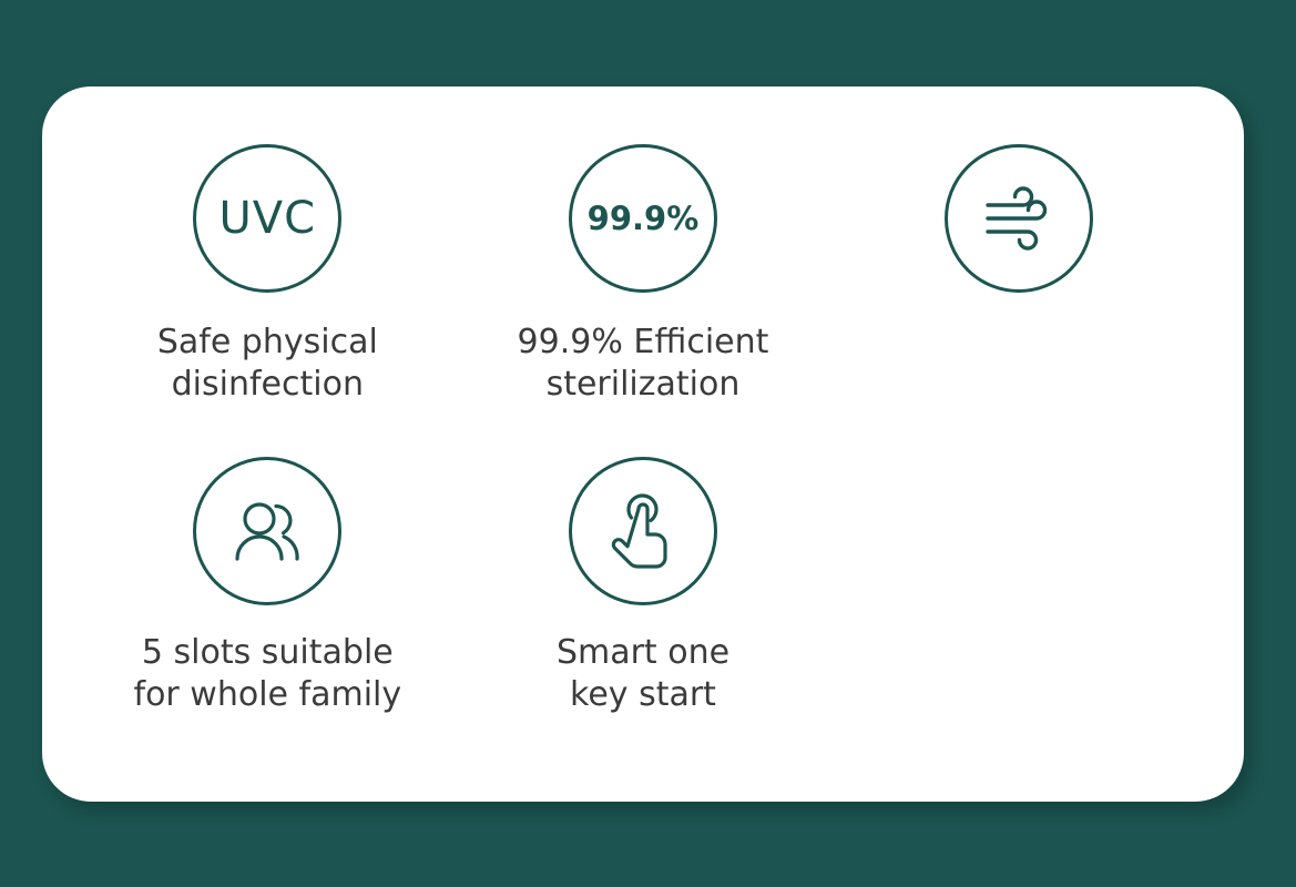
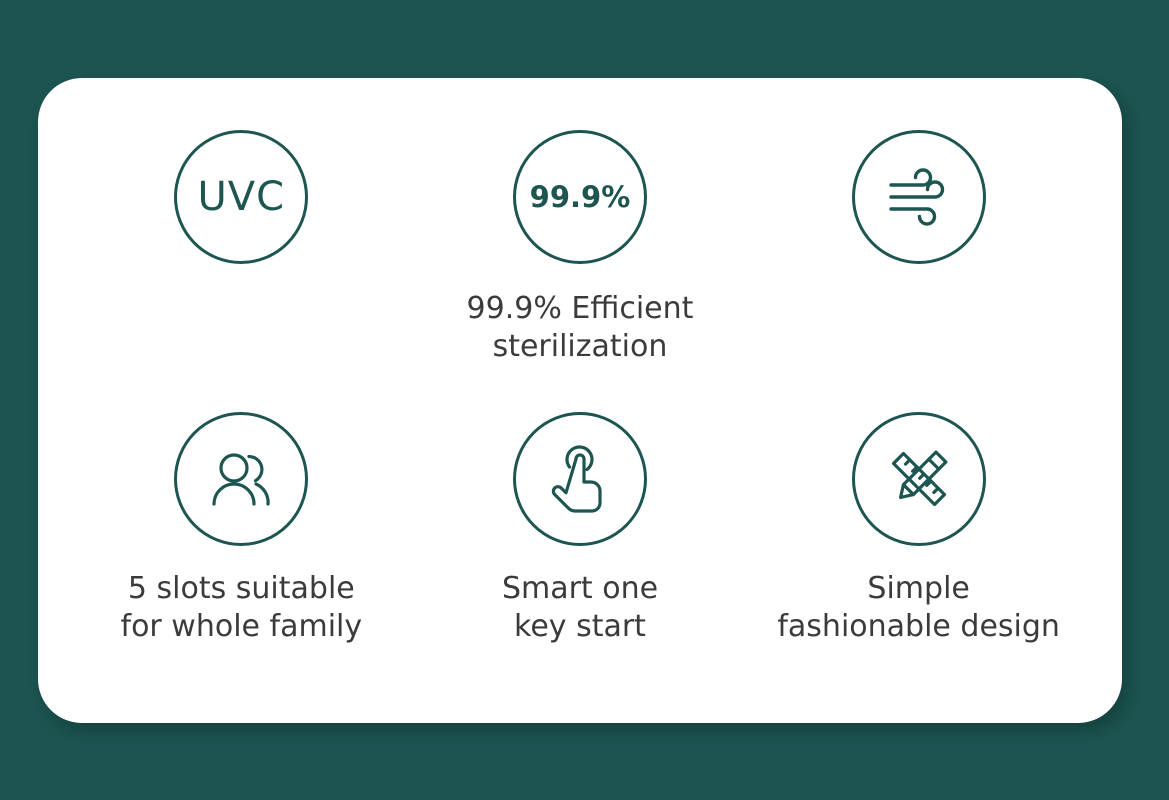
  UVC
- Safe physical
- disinfection
  99.9%
  99.9% Efficient
  sterilization
  5 slots suitable
  for whole family
  Smart one
  key start
+ Simple
+ fashionable design
